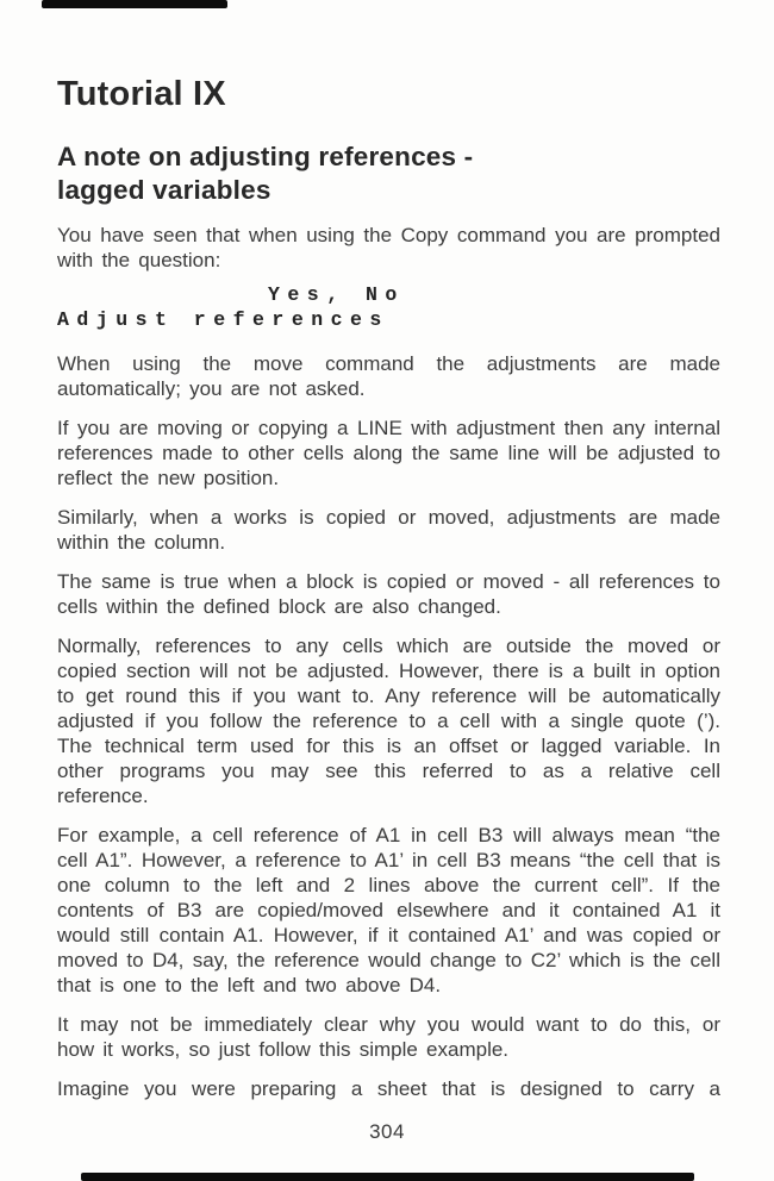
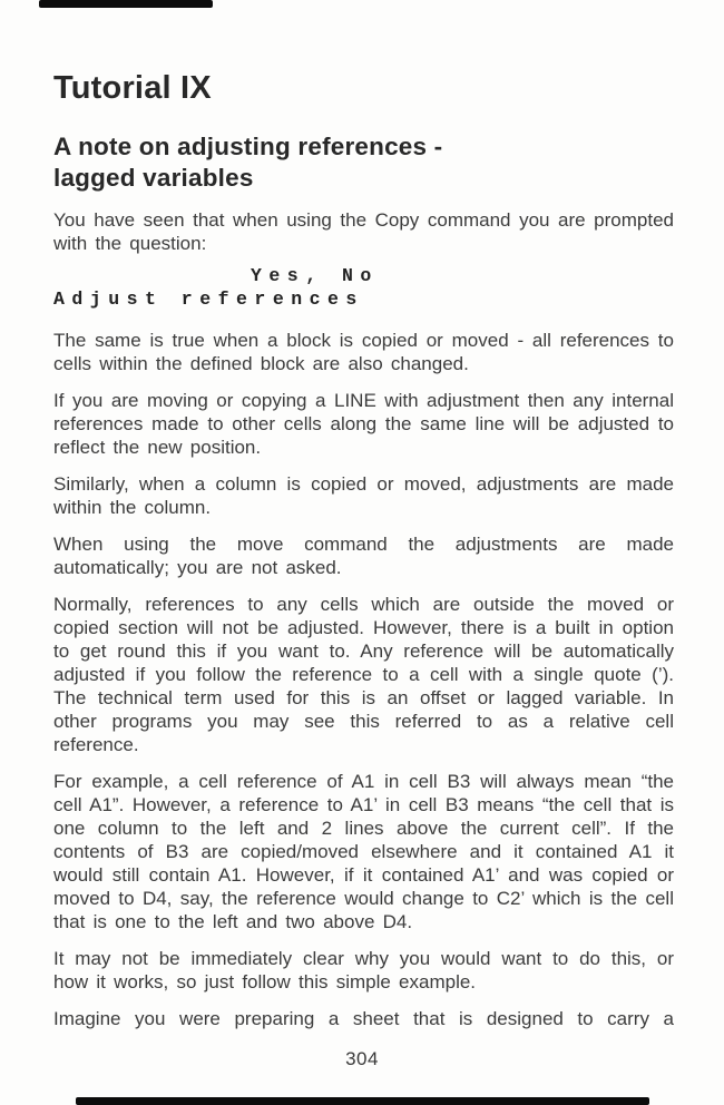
  Tutorial IX
  A note on adjusting references -
  lagged variables
  You have seen that when using the Copy command you are prompted with the question:
  Yes, No
  Adjust references
- When using the move command the adjustments are made automatically; you are not asked.
+ The same is true when a block is copied or moved - all references to cells within the defined block are also changed.
  If you are moving or copying a LINE with adjustment then any internal references made to other cells along the same line will be adjusted to reflect the new position.
- Similarly, when a works is copied or moved, adjustments are made within the column.
+ Similarly, when a column is copied or moved, adjustments are made within the column.
- The same is true when a block is copied or moved - all references to cells within the defined block are also changed.
+ When using the move command the adjustments are made automatically; you are not asked.
  Normally, references to any cells which are outside the moved or copied section will not be adjusted. However, there is a built in option to get round this if you want to. Any reference will be automatically adjusted if you follow the reference to a cell with a single quote (’). The technical term used for this is an offset or lagged variable. In other programs you may see this referred to as a relative cell reference.
  For example, a cell reference of A1 in cell B3 will always mean “the cell A1”. However, a reference to A1’ in cell B3 means “the cell that is one column to the left and 2 lines above the current cell”. If the contents of B3 are copied/moved elsewhere and it contained A1 it would still contain A1. However, if it contained A1’ and was copied or moved to D4, say, the reference would change to C2’ which is the cell that is one to the left and two above D4.
  It may not be immediately clear why you would want to do this, or how it works, so just follow this simple example.
  Imagine you were preparing a sheet that is designed to carry a
  304
